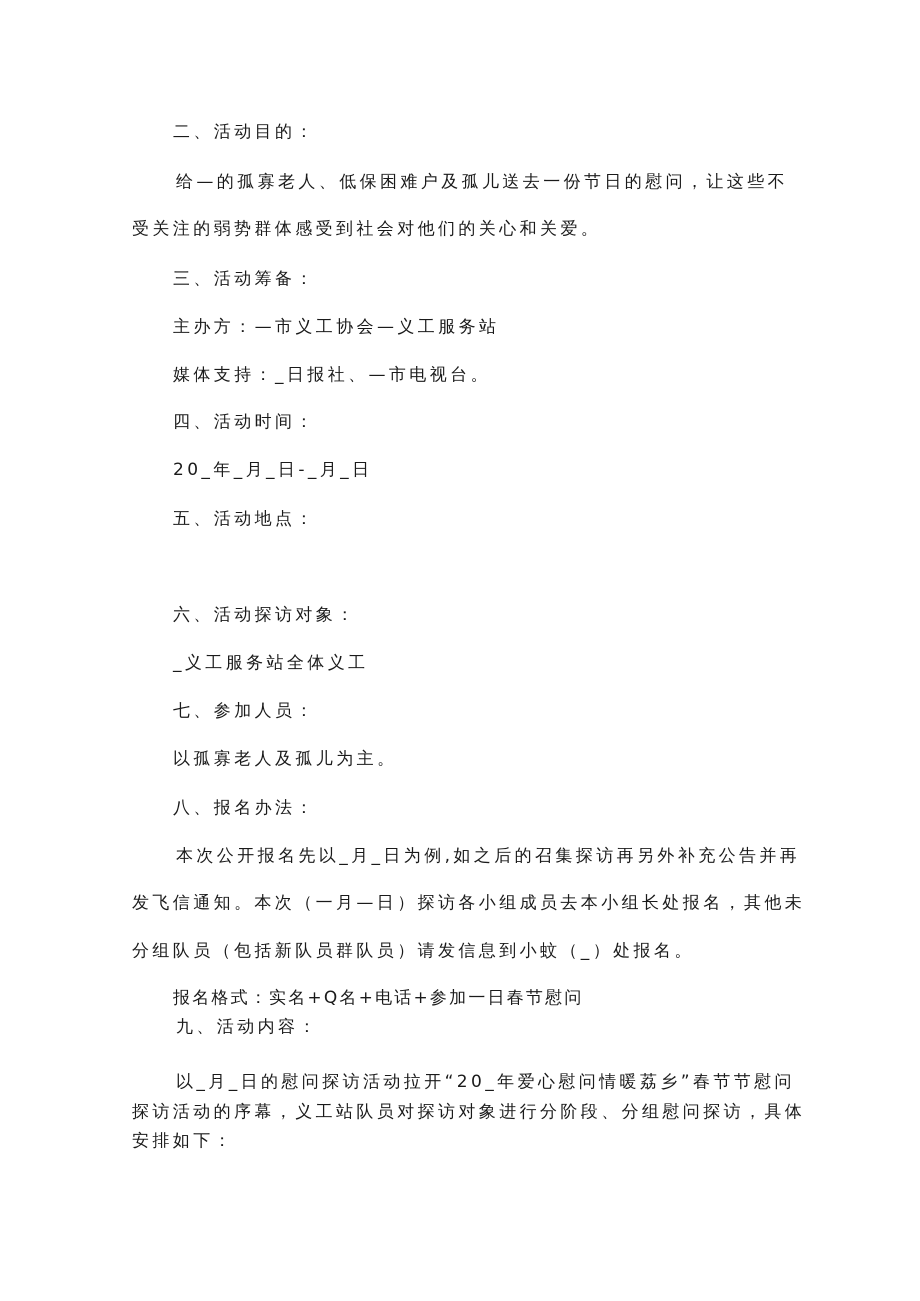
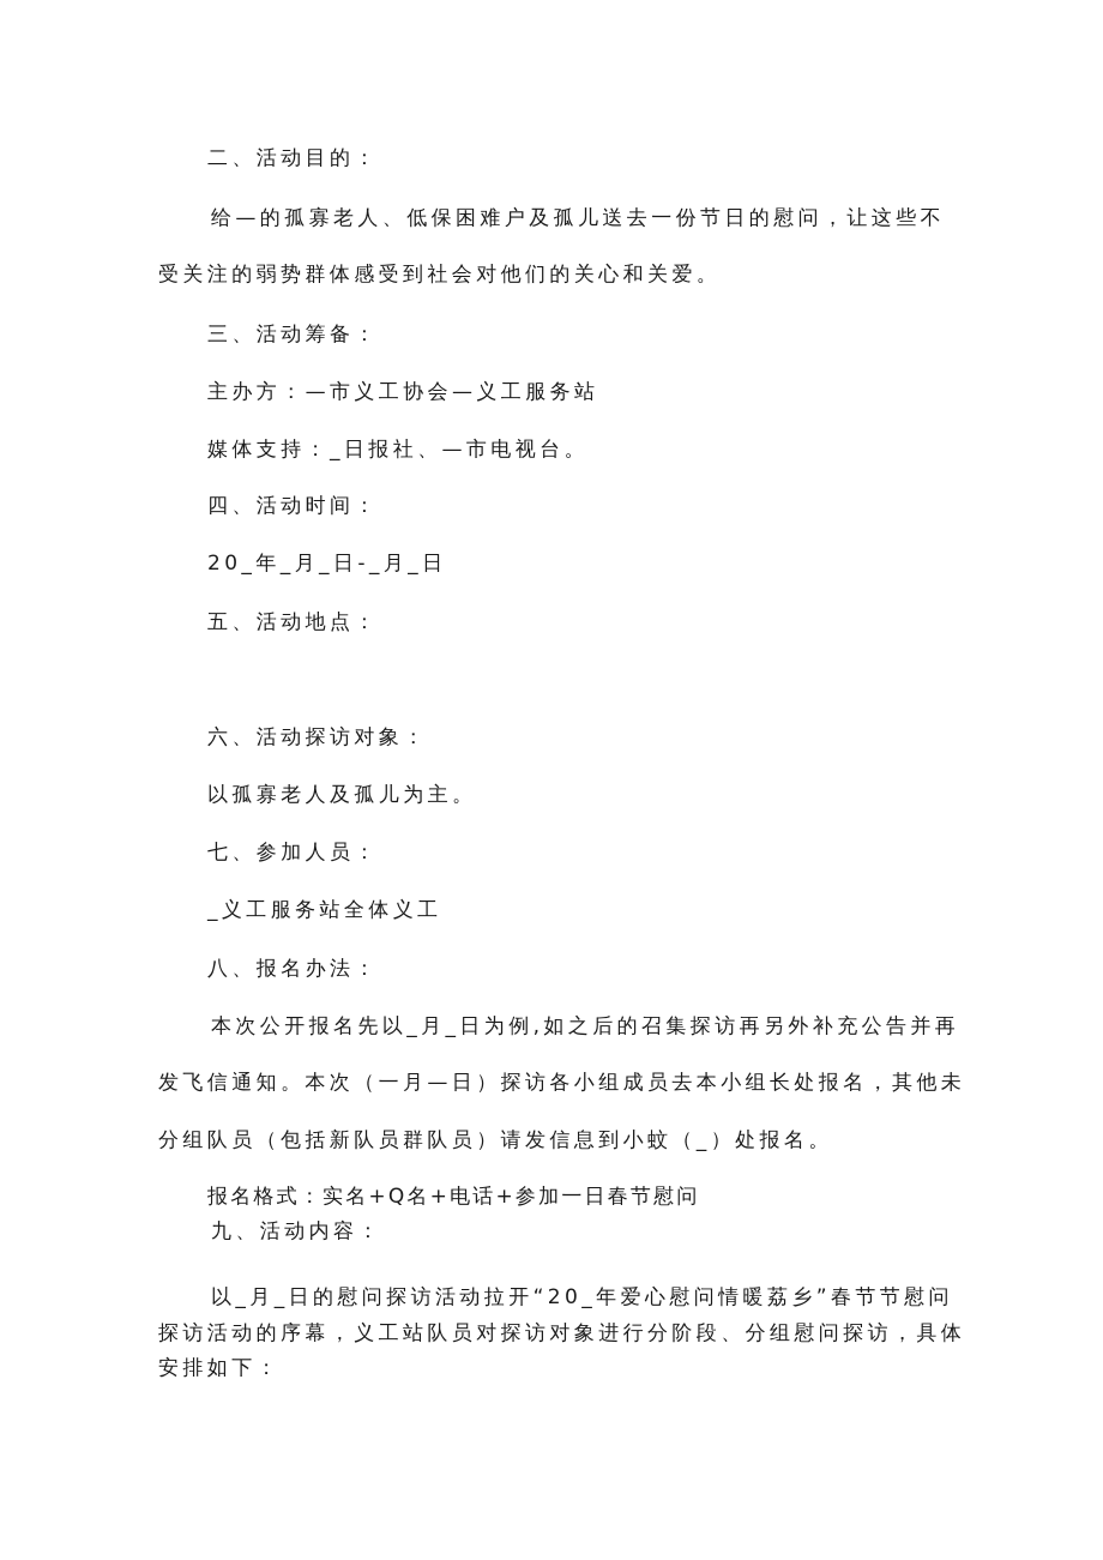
  二、活动目的：
  给—的孤寡老人、低保困难户及孤儿送去一份节日的慰问，让这些不
  受关注的弱势群体感受到社会对他们的关心和关爱。
  三、活动筹备：
  主办方：—市义工协会—义工服务站
  媒体支持：_日报社、—市电视台。
  四、活动时间：
  20_年_月_日-_月_日
  五、活动地点：
  六、活动探访对象：
- _义工服务站全体义工
+ 以孤寡老人及孤儿为主。
  七、参加人员：
- 以孤寡老人及孤儿为主。
+ _义工服务站全体义工
  八、报名办法：
  本次公开报名先以_月_日为例,如之后的召集探访再另外补充公告并再
  发飞信通知。本次（一月—日）探访各小组成员去本小组长处报名，其他未
  分组队员（包括新队员群队员）请发信息到小蚊（_）处报名。
  报名格式：实名+Q名+电话+参加一日春节慰问
  九、活动内容：
  以_月_日的慰问探访活动拉开“20_年爱心慰问情暖荔乡”春节节慰问
  探访活动的序幕，义工站队员对探访对象进行分阶段、分组慰问探访，具体
  安排如下：
